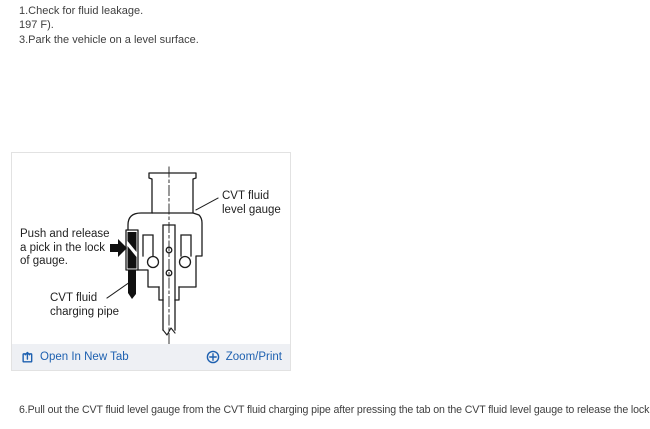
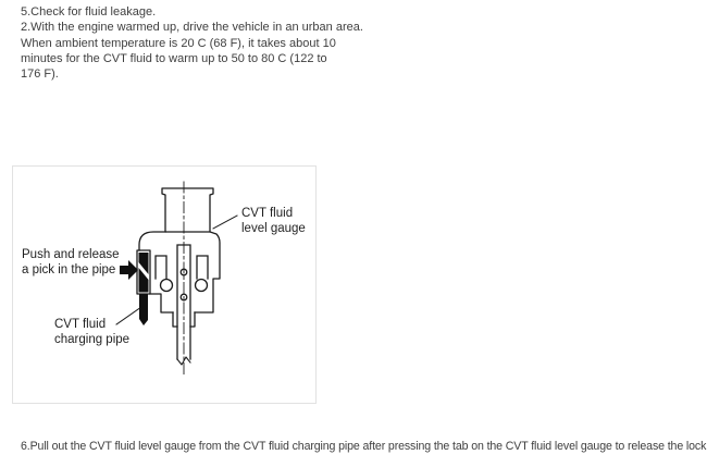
- 1.Check for fluid leakage.
+ 5.Check for fluid leakage.
+ 2.With the engine warmed up, drive the vehicle in an urban area.
+ When ambient temperature is 20 C (68 F), it takes about 10
+ minutes for the CVT fluid to warm up to 50 to 80 C (122 to
- 197 F).
+ 176 F).
- 3.Park the vehicle on a level surface.
  CVT fluid
  level gauge
  Push and release
- a pick in the lock
+ a pick in the pipe
- of gauge.
  CVT fluid
  charging pipe
- Open In New Tab
- Zoom/Print
  6.Pull out the CVT fluid level gauge from the CVT fluid charging pipe after pressing the tab on the CVT fluid level gauge to release the lock
